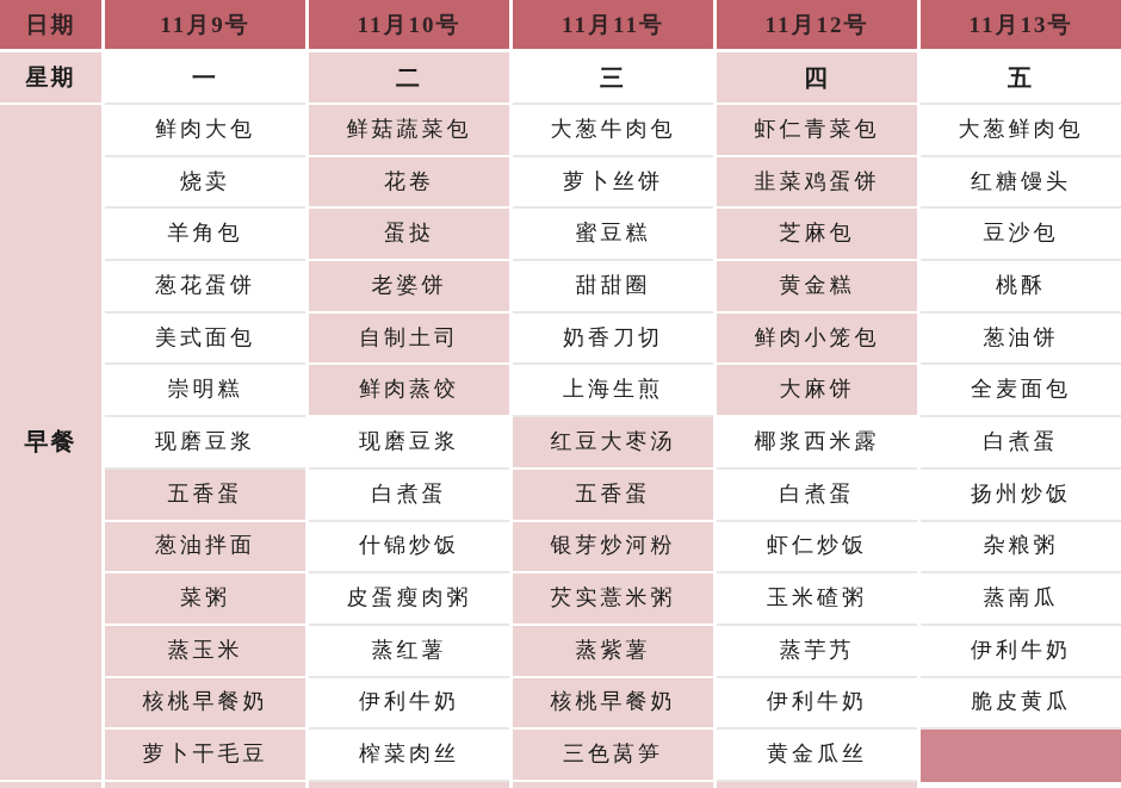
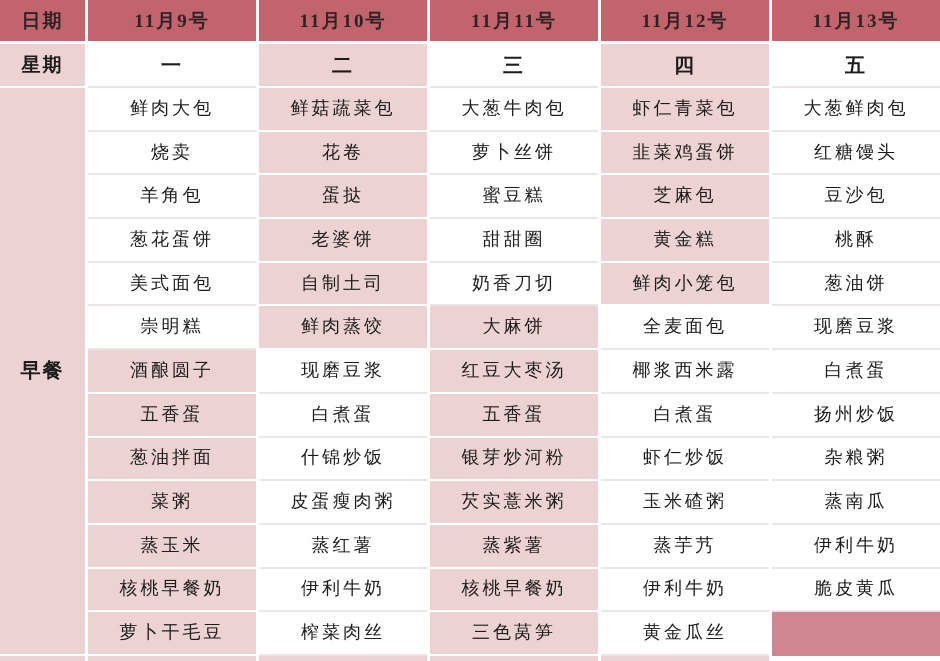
  日期
  11月9号
  11月10号
  11月11号
  11月12号
  11月13号
  星期
  一
  二
  三
  四
  五
  早餐
  鲜肉大包
  鲜菇蔬菜包
  大葱牛肉包
  虾仁青菜包
  大葱鲜肉包
  烧卖
  花卷
  萝卜丝饼
  韭菜鸡蛋饼
  红糖馒头
  羊角包
  蛋挞
  蜜豆糕
  芝麻包
  豆沙包
  葱花蛋饼
  老婆饼
  甜甜圈
  黄金糕
  桃酥
  美式面包
  自制土司
  奶香刀切
  鲜肉小笼包
  葱油饼
  崇明糕
  鲜肉蒸饺
- 上海生煎
  大麻饼
  全麦面包
  现磨豆浆
+ 酒酿圆子
  现磨豆浆
  红豆大枣汤
  椰浆西米露
  白煮蛋
  五香蛋
  白煮蛋
  五香蛋
  白煮蛋
  扬州炒饭
  葱油拌面
  什锦炒饭
  银芽炒河粉
  虾仁炒饭
  杂粮粥
  菜粥
  皮蛋瘦肉粥
  芡实薏米粥
  玉米碴粥
  蒸南瓜
  蒸玉米
  蒸红薯
  蒸紫薯
  蒸芋艿
  伊利牛奶
  核桃早餐奶
  伊利牛奶
  核桃早餐奶
  伊利牛奶
  脆皮黄瓜
  萝卜干毛豆
  榨菜肉丝
  三色莴笋
  黄金瓜丝
